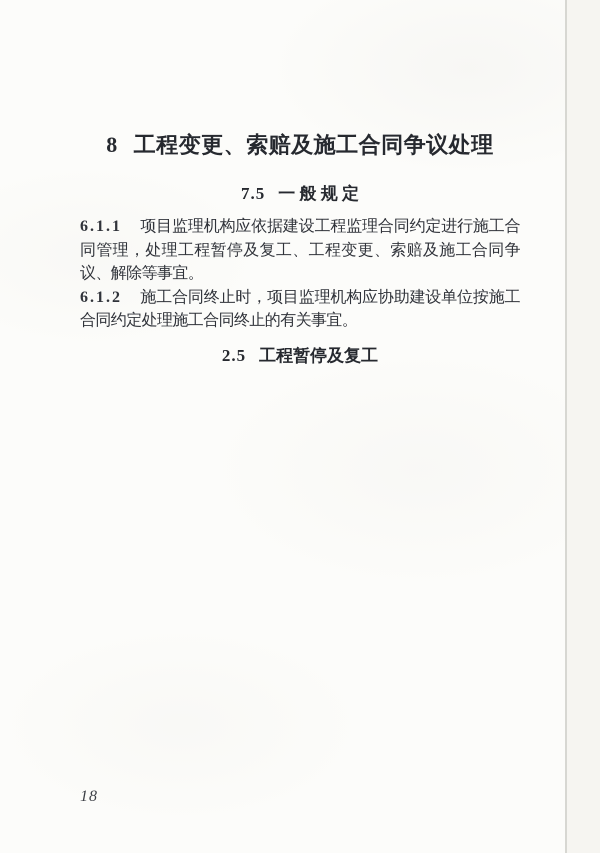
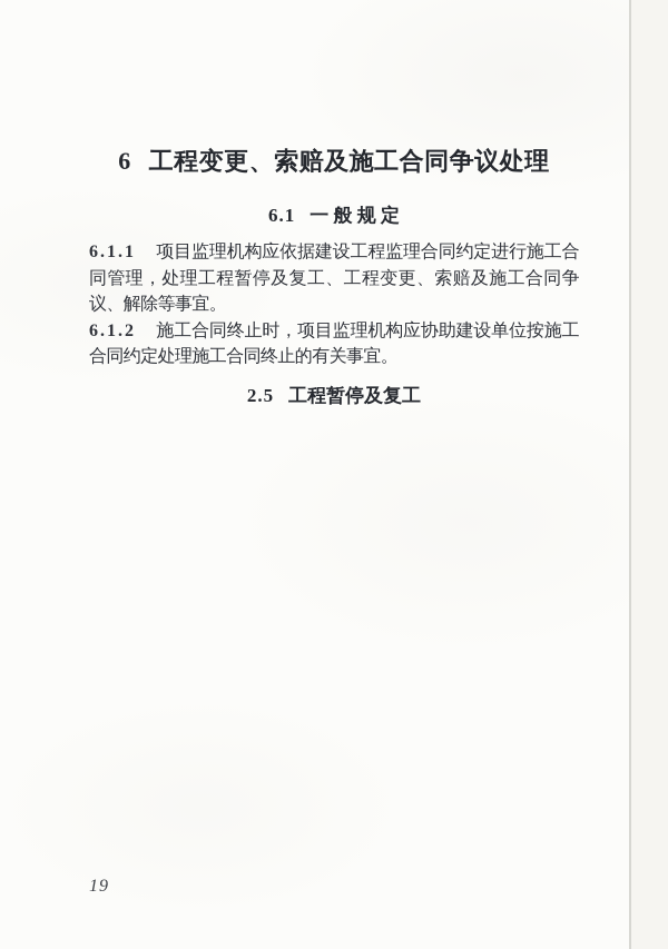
- 8 工程变更、索赔及施工合同争议处理
+ 6 工程变更、索赔及施工合同争议处理
- 7.5 一 般 规 定
+ 6.1 一 般 规 定
  6.1.1 项目监理机构应依据建设工程监理合同约定进行施工合同管理，处理工程暂停及复工、工程变更、索赔及施工合同争议、解除等事宜。
  6.1.2 施工合同终止时，项目监理机构应协助建设单位按施工合同约定处理施工合同终止的有关事宜。
  2.5 工程暂停及复工
- 18
+ 19
